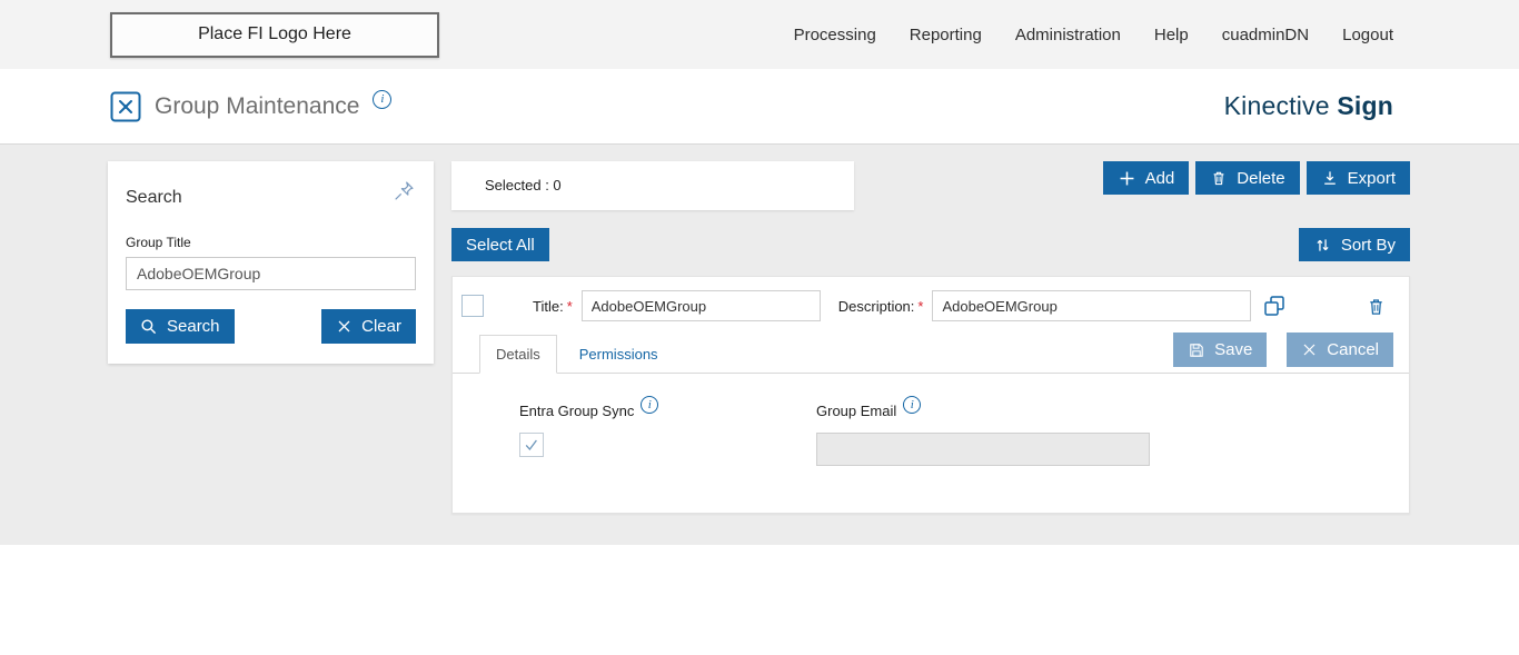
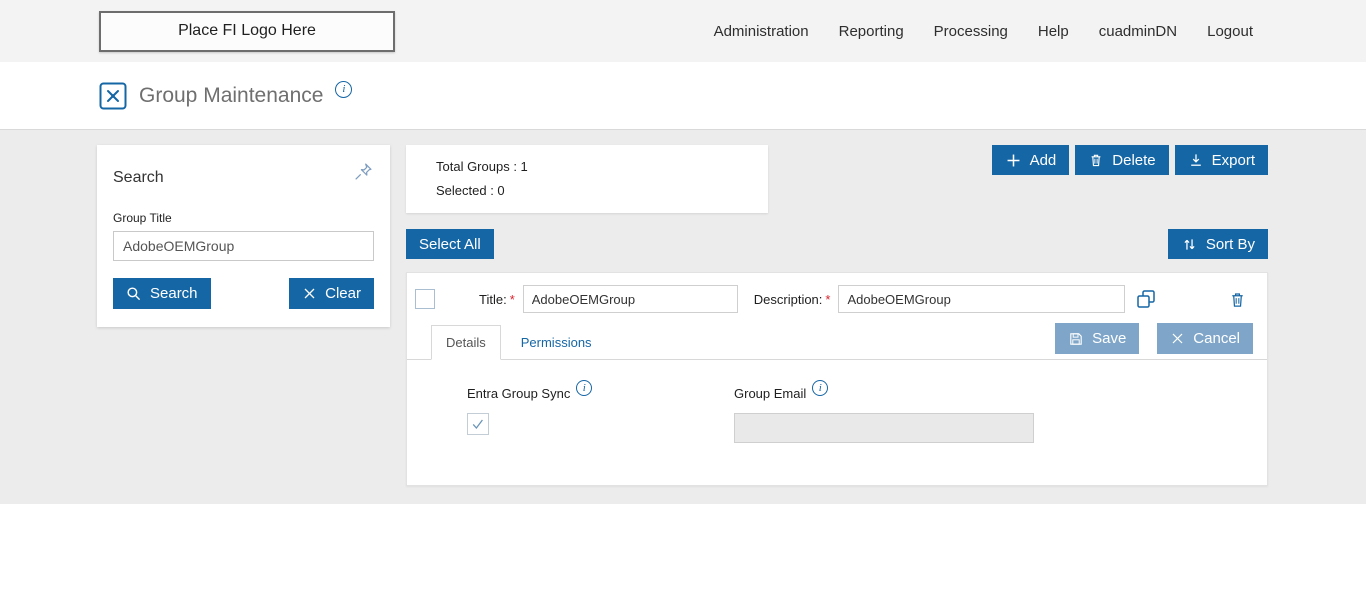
  Place FI Logo Here
- Processing
+ Administration
  Reporting
- Administration
+ Processing
  Help
  cuadminDN
  Logout
  Group Maintenance
  i
- Kinective Sign
  Search
  Group Title
  AdobeOEMGroup
  Search
  Clear
+ Total Groups : 1
  Selected : 0
  Add
  Delete
  Export
  Select All
  Sort By
  Title: *
  AdobeOEMGroup
  Description: *
  AdobeOEMGroup
  Details
  Permissions
  Save
  Cancel
  Entra Group Sync
  i
  Group Email
  i
